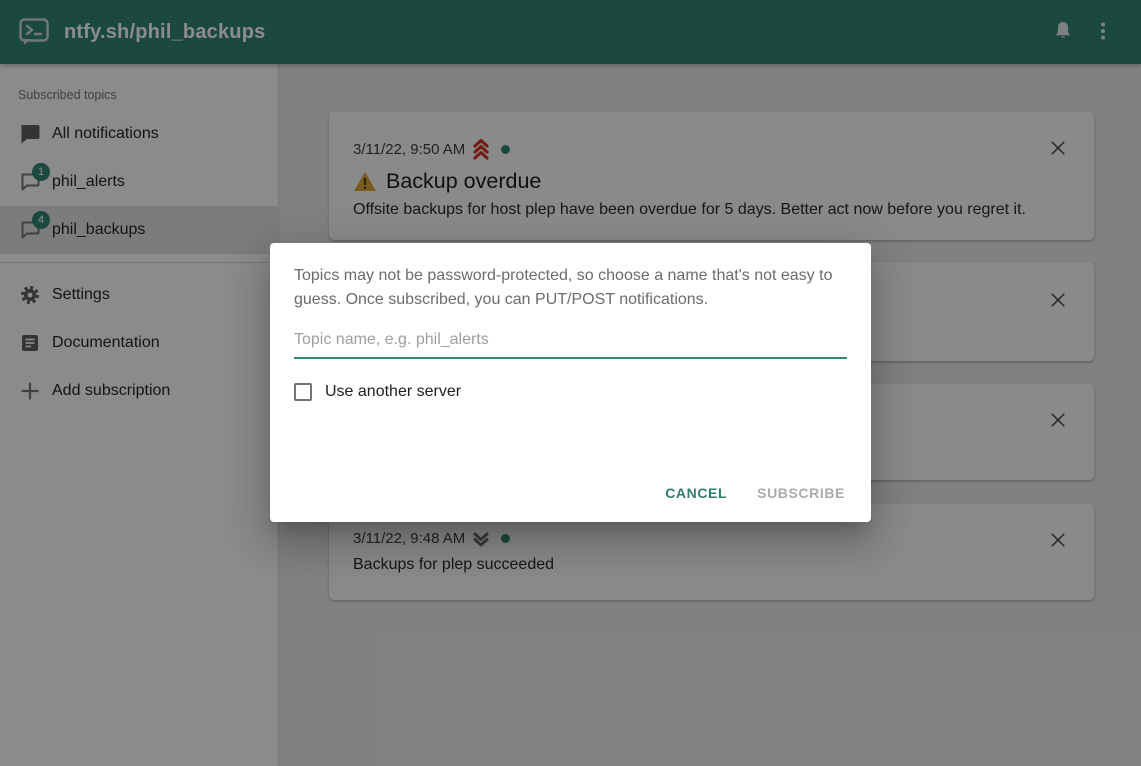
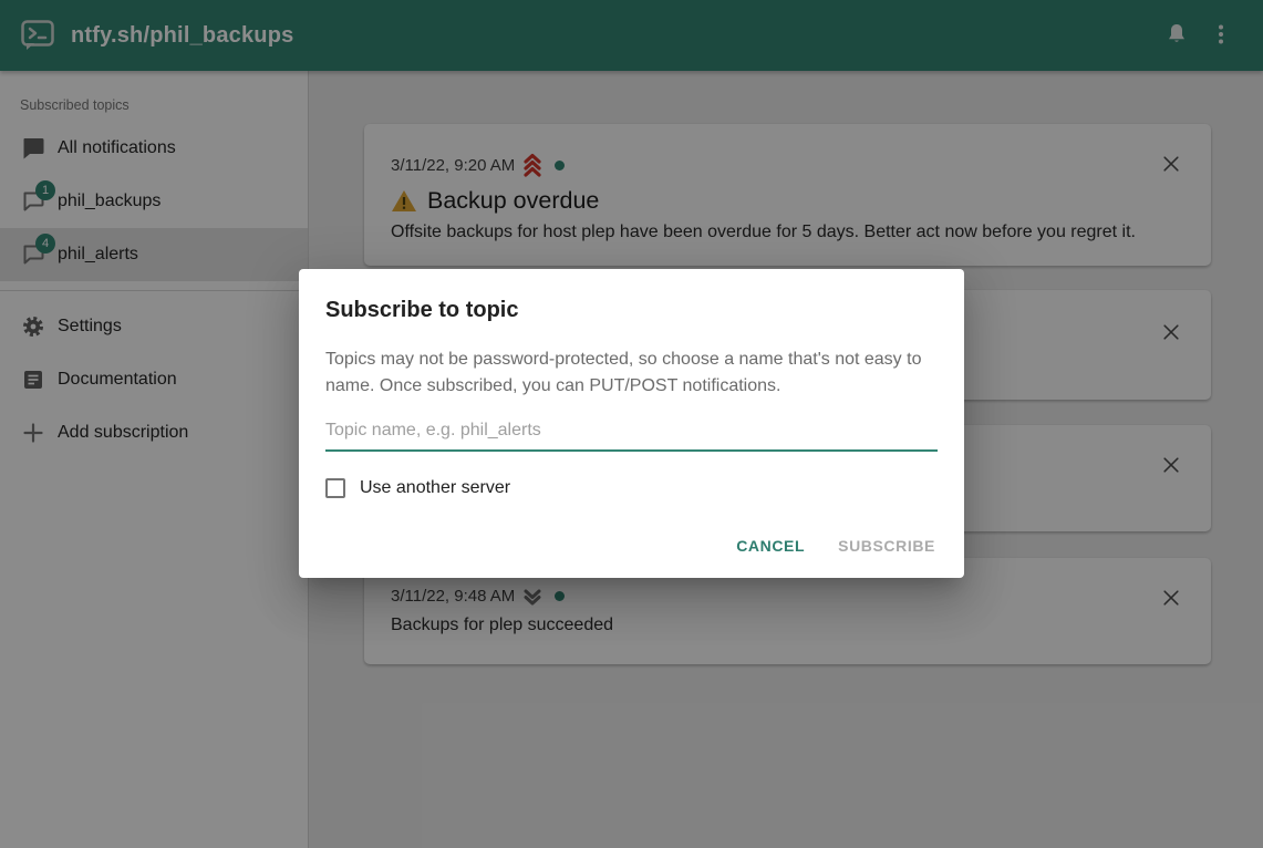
  ntfy.sh/phil_backups
  Subscribed topics
  All notifications
  1
- phil_alerts
+ phil_backups
  4
- phil_backups
+ phil_alerts
  Settings
  Documentation
  Add subscription
- 3/11/22, 9:50 AM
+ 3/11/22, 9:20 AM
  Backup overdue
  Offsite backups for host plep have been overdue for 5 days. Better act now before you regret it.
  3/11/22, 9:48 AM
  Backups for plep succeeded
+ Subscribe to topic
- Topics may not be password-protected, so choose a name that's not easy to guess. Once subscribed, you can PUT/POST notifications.
+ Topics may not be password-protected, so choose a name that's not easy to name. Once subscribed, you can PUT/POST notifications.
  Topic name, e.g. phil_alerts
  Use another server
  CANCEL
  SUBSCRIBE
